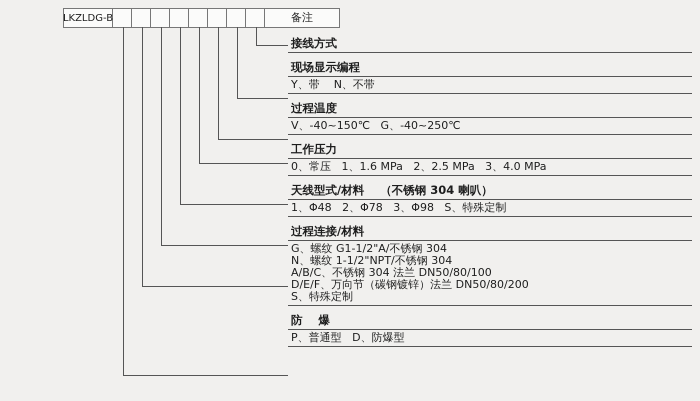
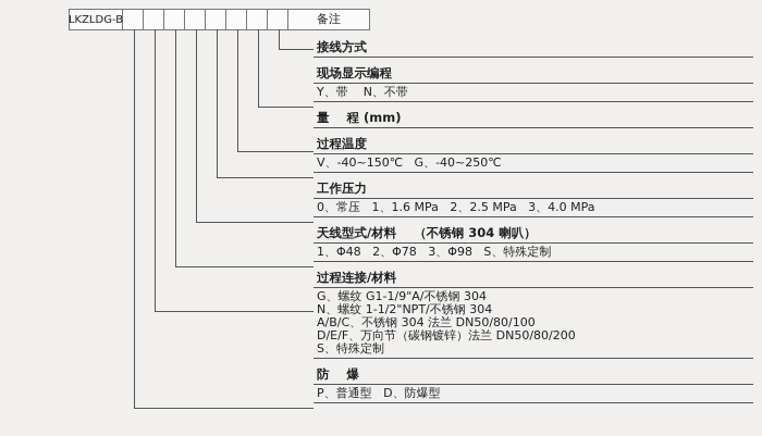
  LKZLDG-B
  备注
  接线方式
  现场显示编程
  Y、带 N、不带
+ 量 程 (mm)
  过程温度
  V、-40~150℃ G、-40~250℃
  工作压力
  0、常压 1、1.6 MPa 2、2.5 MPa 3、4.0 MPa
  天线型式/材料 （不锈钢 304 喇叭）
  1、Φ48 2、Φ78 3、Φ98 S、特殊定制
  过程连接/材料
- G、螺纹 G1-1/2"A/不锈钢 304
+ G、螺纹 G1-1/9"A/不锈钢 304
  N、螺纹 1-1/2"NPT/不锈钢 304
  A/B/C、不锈钢 304 法兰 DN50/80/100
  D/E/F、万向节（碳钢镀锌）法兰 DN50/80/200
  S、特殊定制
  防 爆
  P、普通型 D、防爆型
